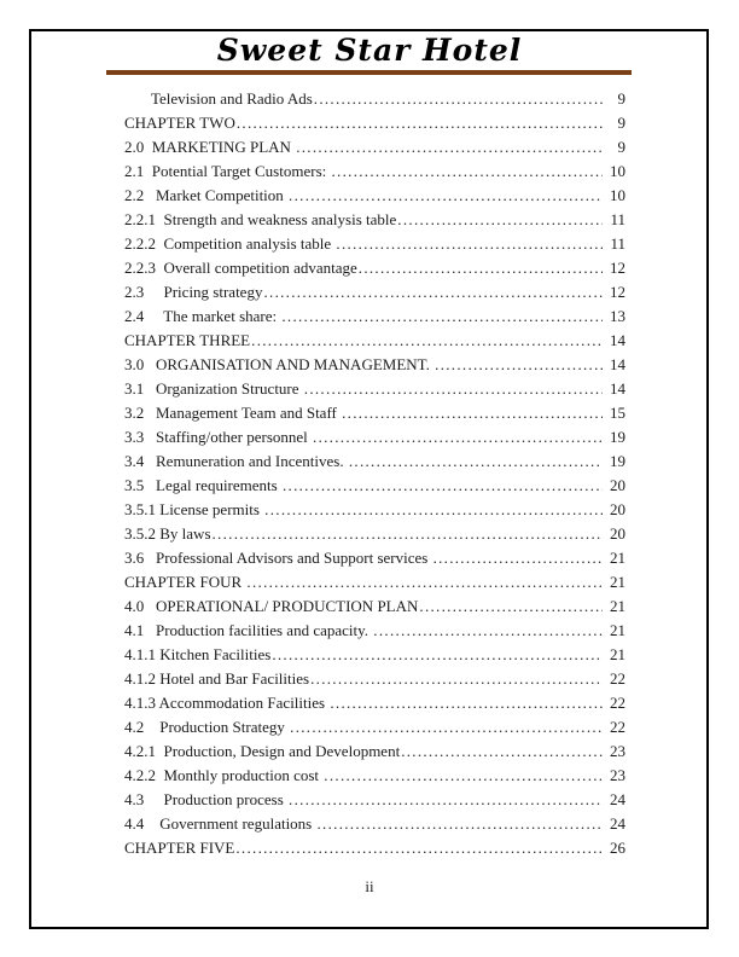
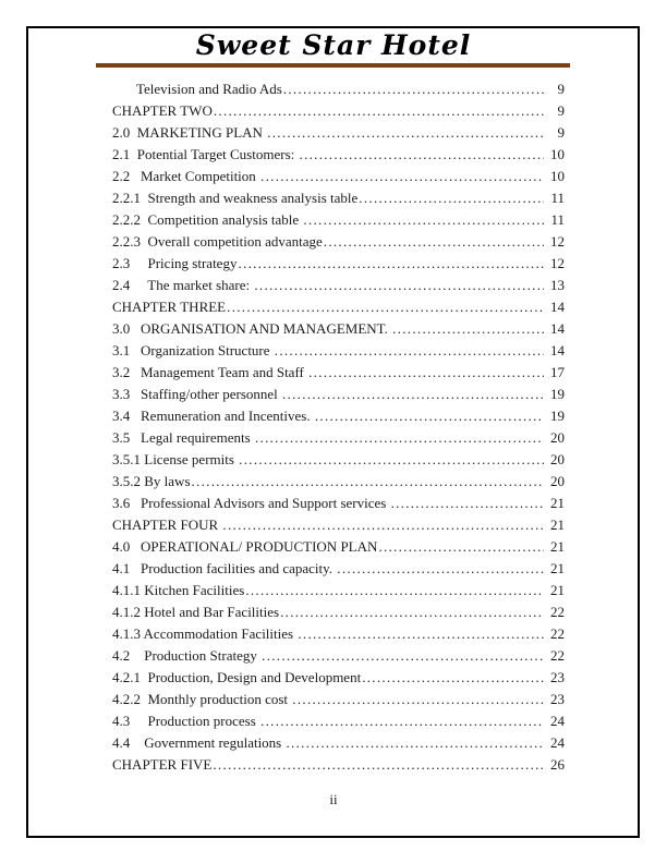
  Sweet Star Hotel
  Television and Radio Ads
  9
  CHAPTER TWO
  9
  2.0 MARKETING PLAN
  9
  2.1 Potential Target Customers:
  10
  2.2 Market Competition
  10
  2.2.1 Strength and weakness analysis table
  11
  2.2.2 Competition analysis table
  11
  2.2.3 Overall competition advantage
  12
  2.3 Pricing strategy
  12
  2.4 The market share:
  13
  CHAPTER THREE
  14
  3.0 ORGANISATION AND MANAGEMENT.
  14
  3.1 Organization Structure
  14
  3.2 Management Team and Staff
- 15
+ 17
  3.3 Staffing/other personnel
  19
  3.4 Remuneration and Incentives.
  19
  3.5 Legal requirements
  20
  3.5.1 License permits
  20
  3.5.2 By laws
  20
  3.6 Professional Advisors and Support services
  21
  CHAPTER FOUR
  21
  4.0 OPERATIONAL/ PRODUCTION PLAN
  21
  4.1 Production facilities and capacity.
  21
  4.1.1 Kitchen Facilities
  21
  4.1.2 Hotel and Bar Facilities
  22
  4.1.3 Accommodation Facilities
  22
  4.2 Production Strategy
  22
  4.2.1 Production, Design and Development
  23
  4.2.2 Monthly production cost
  23
  4.3 Production process
  24
  4.4 Government regulations
  24
  CHAPTER FIVE
  26
  ii
